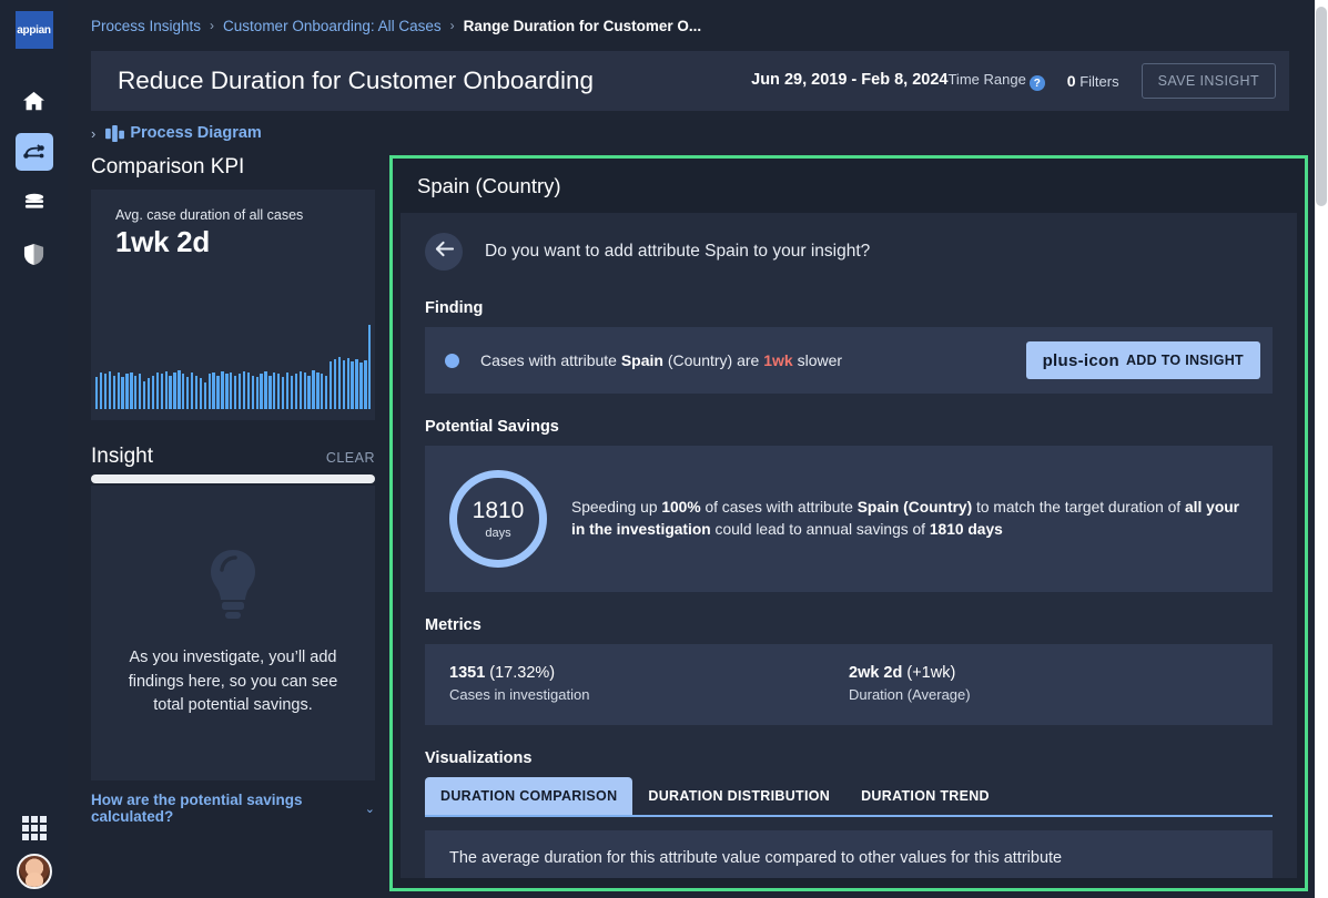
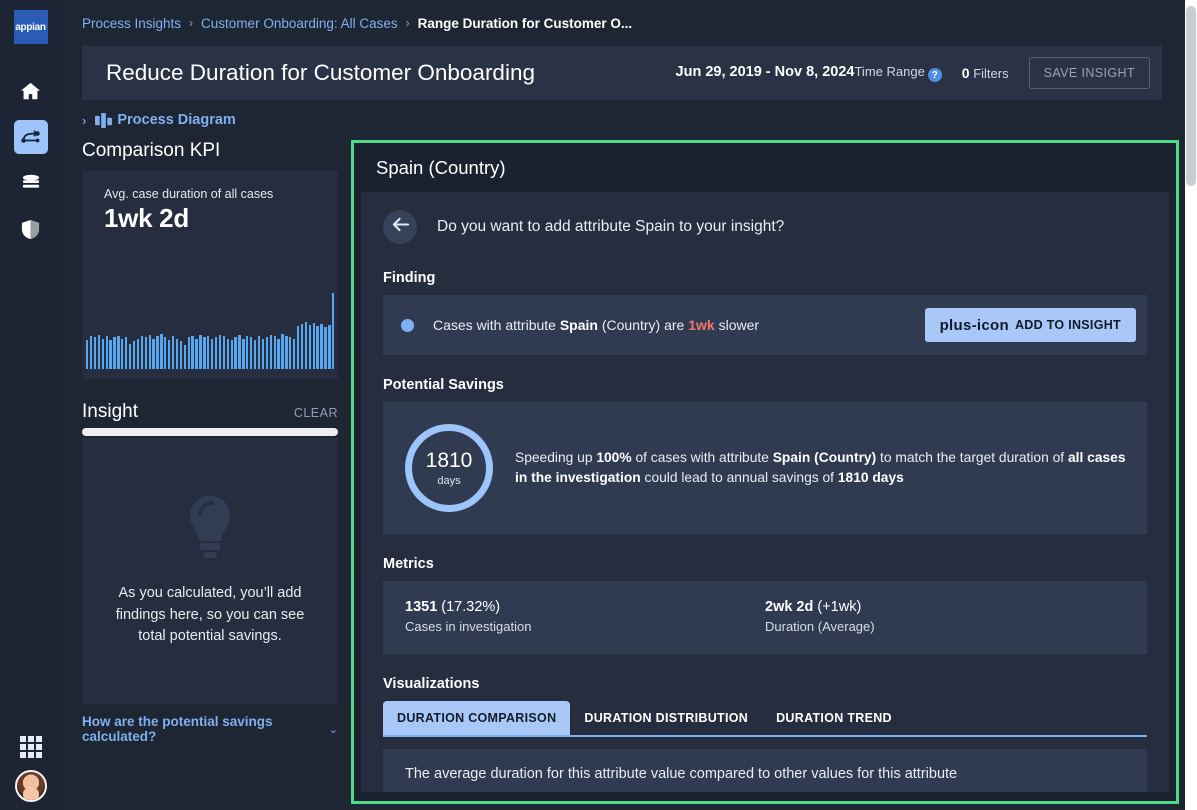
  appian
  Process Insights
  ›
  Customer Onboarding: All Cases
  ›
  Range Duration for Customer O...
  Reduce Duration for Customer Onboarding
- Jun 29, 2019 - Feb 8, 2024Time Range ?
+ Jun 29, 2019 - Nov 8, 2024Time Range ?
  0 Filters
  SAVE INSIGHT
  ›
  Process Diagram
  Comparison KPI
  Avg. case duration of all cases
  1wk 2d
  Insight
  CLEAR
- As you investigate, you’ll add findings here, so you can see total potential savings.
+ As you calculated, you’ll add findings here, so you can see total potential savings.
  How are the potential savings calculated?
  ⌄
  Spain (Country)
  Do you want to add attribute Spain to your insight?
  Finding
  Cases with attribute Spain (Country) are 1wk slower
  plus-icon
  ADD TO INSIGHT
  Potential Savings
  1810
  days
- Speeding up 100% of cases with attribute Spain (Country) to match the target duration of all your in the investigation could lead to annual savings of 1810 days
+ Speeding up 100% of cases with attribute Spain (Country) to match the target duration of all cases in the investigation could lead to annual savings of 1810 days
  Metrics
  1351 (17.32%)
  Cases in investigation
  2wk 2d (+1wk)
  Duration (Average)
  Visualizations
  DURATION COMPARISON
  DURATION DISTRIBUTION
  DURATION TREND
  The average duration for this attribute value compared to other values for this attribute
